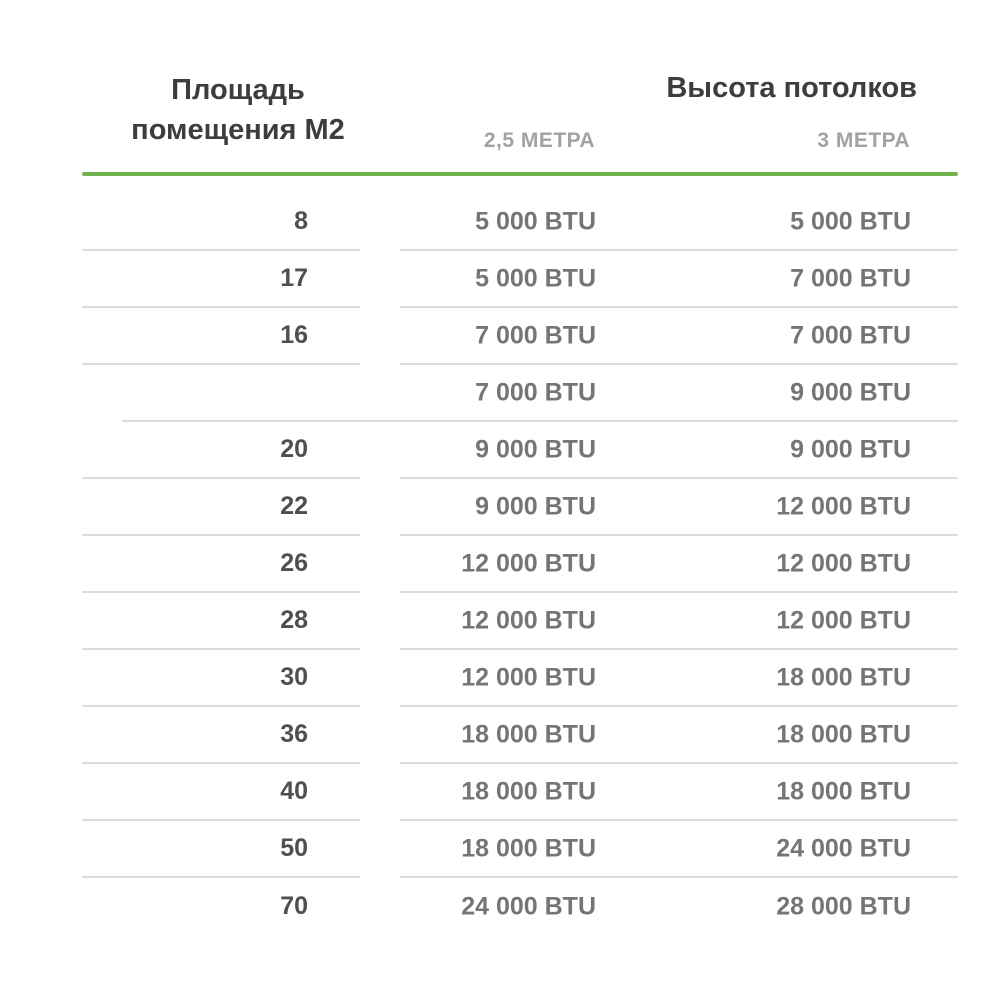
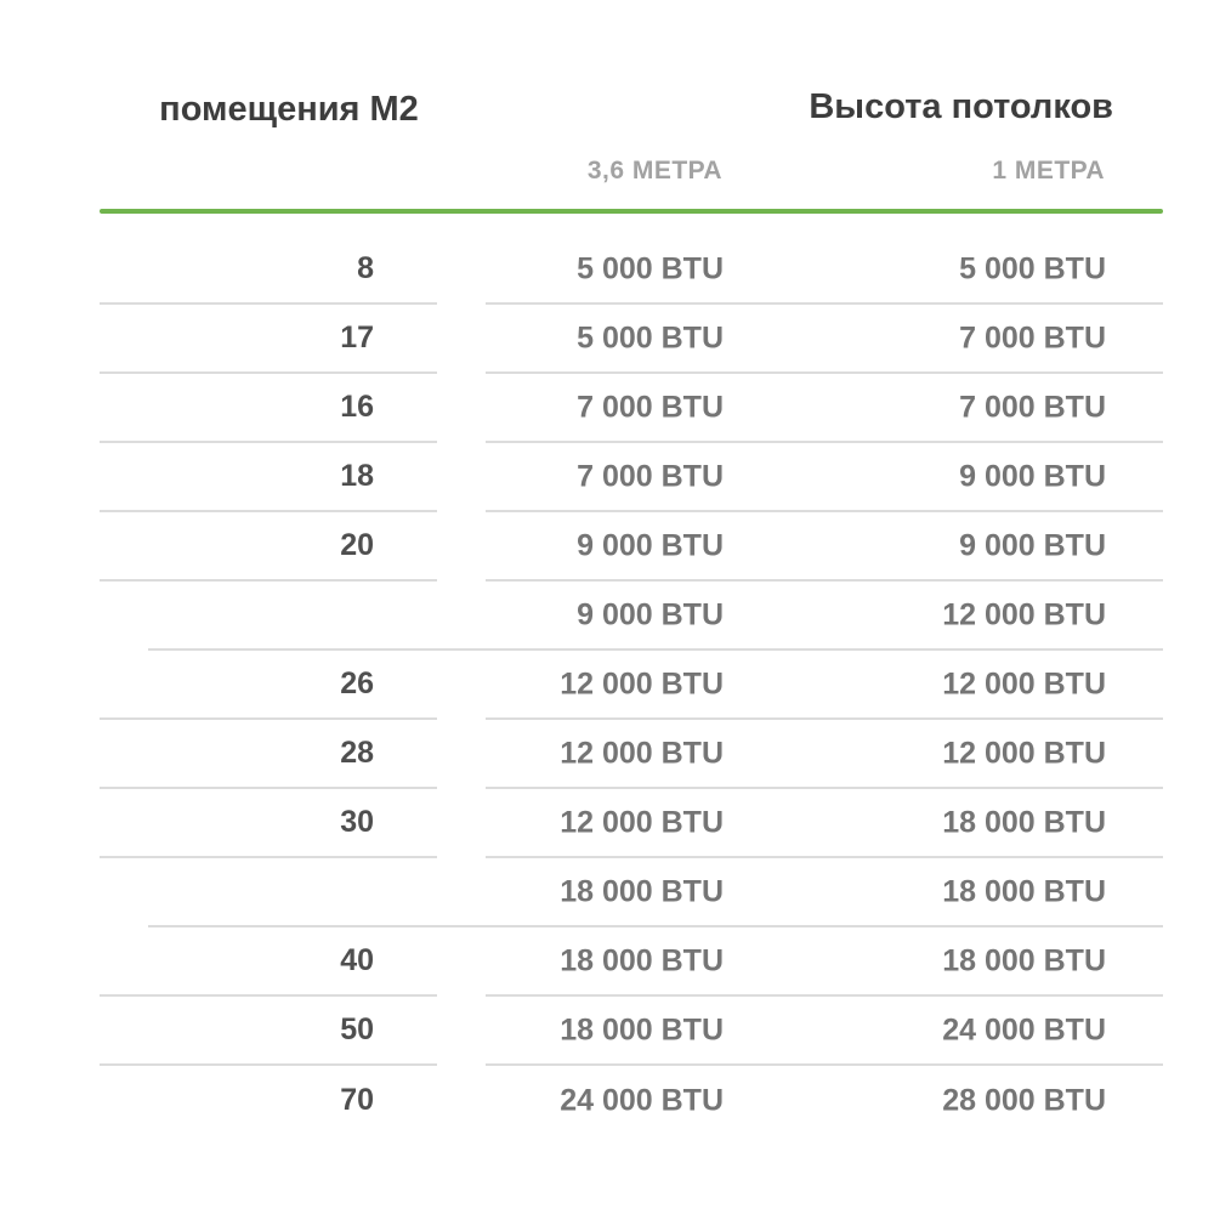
- Площадь
  помещения М2
  Высота потолков
- 2,5 МЕТРА
+ 3,6 МЕТРА
- 3 МЕТРА
+ 1 МЕТРА
  8
  5 000 BTU
  5 000 BTU
  17
  5 000 BTU
  7 000 BTU
  16
  7 000 BTU
  7 000 BTU
+ 18
  7 000 BTU
  9 000 BTU
  20
  9 000 BTU
  9 000 BTU
- 22
  9 000 BTU
  12 000 BTU
  26
  12 000 BTU
  12 000 BTU
  28
  12 000 BTU
  12 000 BTU
  30
  12 000 BTU
  18 000 BTU
- 36
  18 000 BTU
  18 000 BTU
  40
  18 000 BTU
  18 000 BTU
  50
  18 000 BTU
  24 000 BTU
  70
  24 000 BTU
  28 000 BTU
